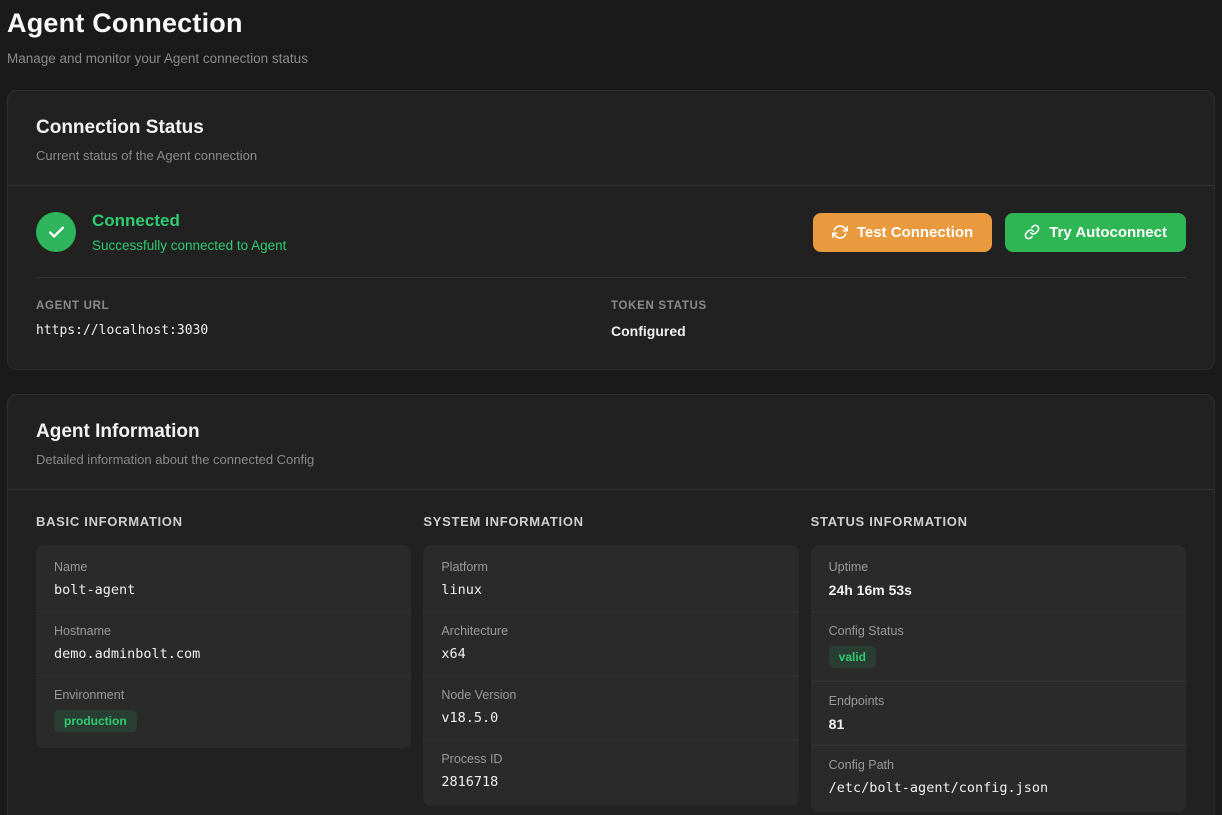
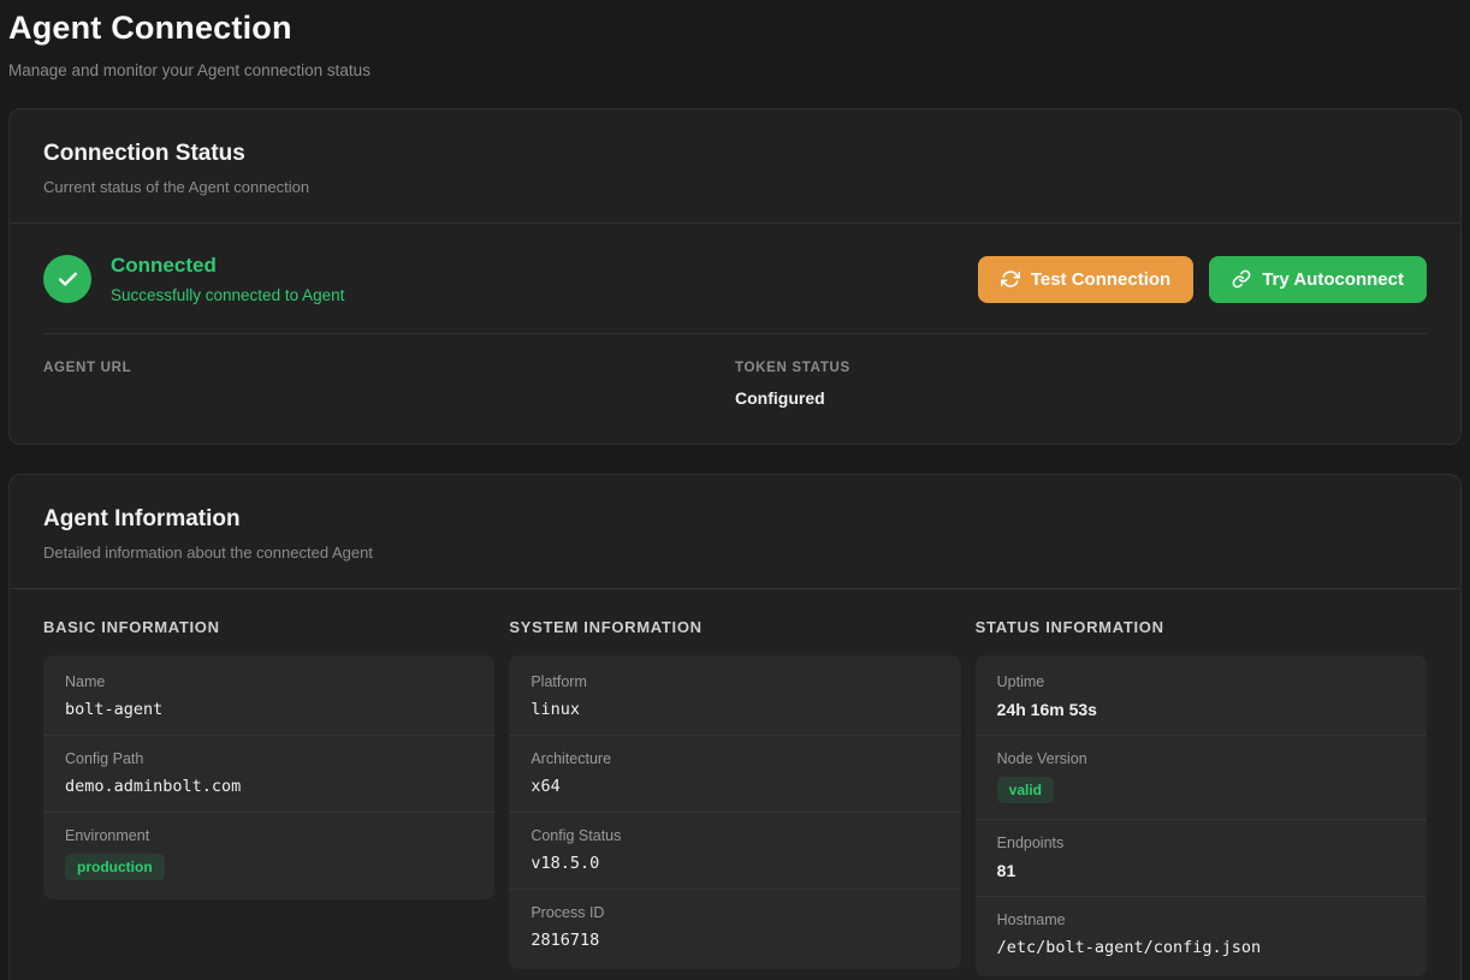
  Agent Connection
  Manage and monitor your Agent connection status
  Connection Status
  Current status of the Agent connection
  Connected
  Successfully connected to Agent
  Test Connection
  Try Autoconnect
  AGENT URL
- https://localhost:3030
  TOKEN STATUS
  Configured
  Agent Information
- Detailed information about the connected Config
+ Detailed information about the connected Agent
  BASIC INFORMATION
  Name
  bolt-agent
- Hostname
+ Config Path
  demo.adminbolt.com
  Environment
  production
  SYSTEM INFORMATION
  Platform
  linux
  Architecture
  x64
- Node Version
+ Config Status
  v18.5.0
  Process ID
  2816718
  STATUS INFORMATION
  Uptime
  24h 16m 53s
- Config Status
+ Node Version
  valid
  Endpoints
  81
- Config Path
+ Hostname
  /etc/bolt-agent/config.json
